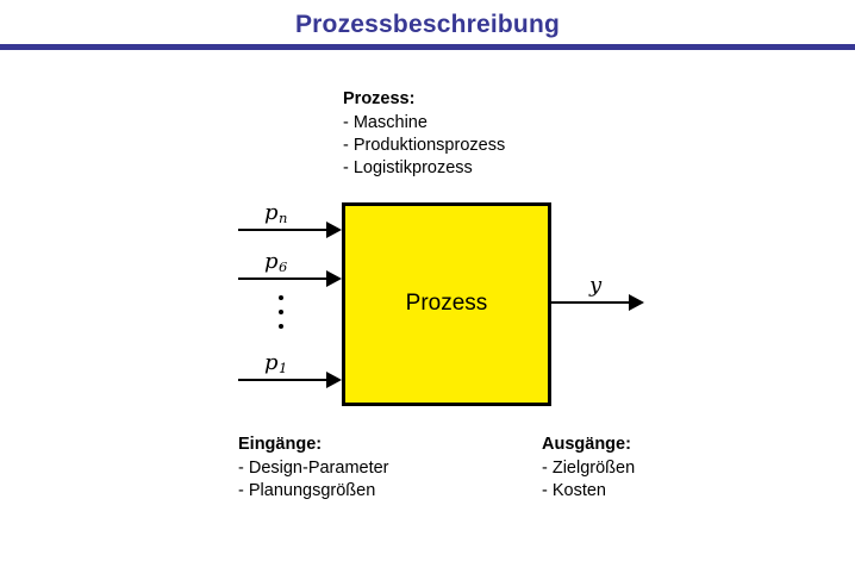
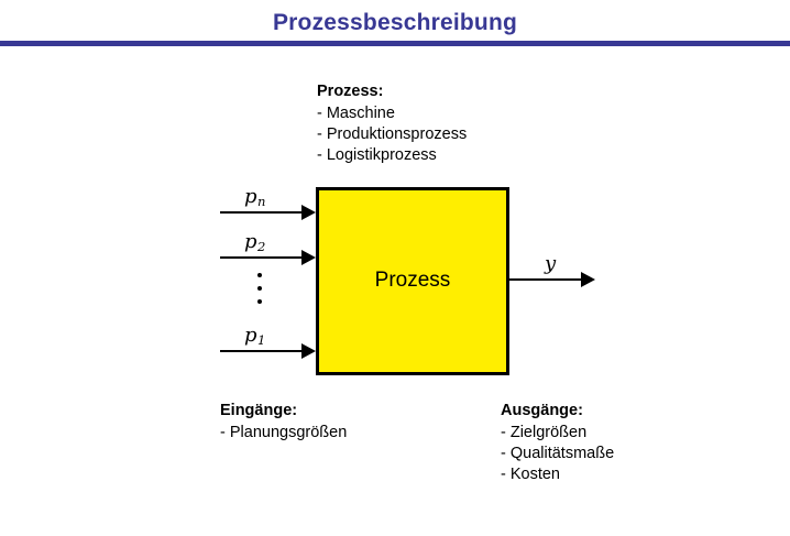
  Prozessbeschreibung
  Prozess:
  - Maschine
  - Produktionsprozess
  - Logistikprozess
  Prozess
  pn
- p6
+ p2
  p1
  y
  Eingänge:
- - Design-Parameter
  - Planungsgrößen
  Ausgänge:
  - Zielgrößen
+ - Qualitätsmaße
  - Kosten
